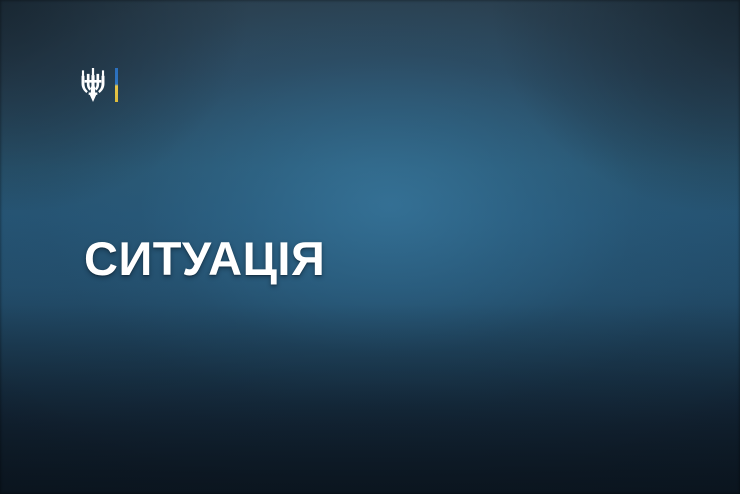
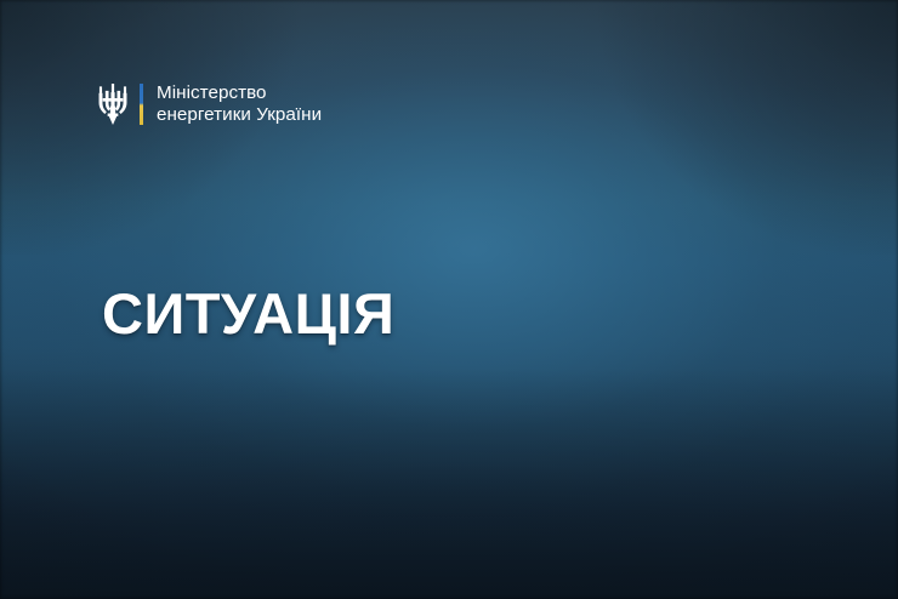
+ Міністерство
+ енергетики України
  СИТУАЦІЯ
